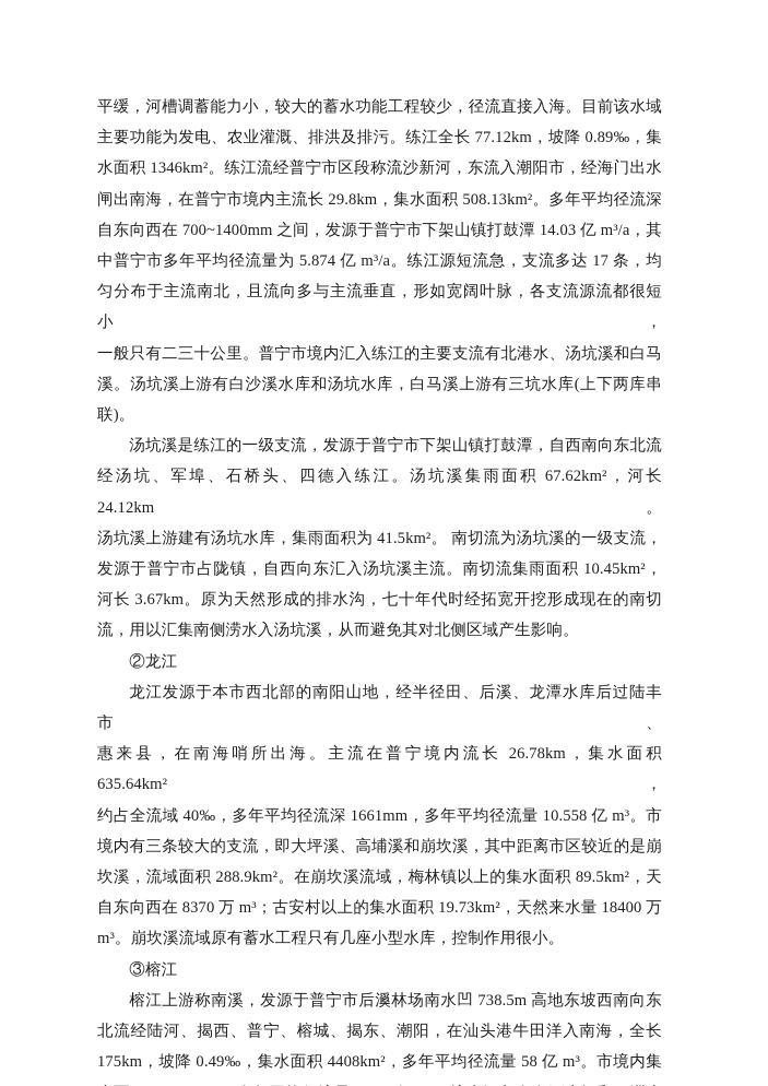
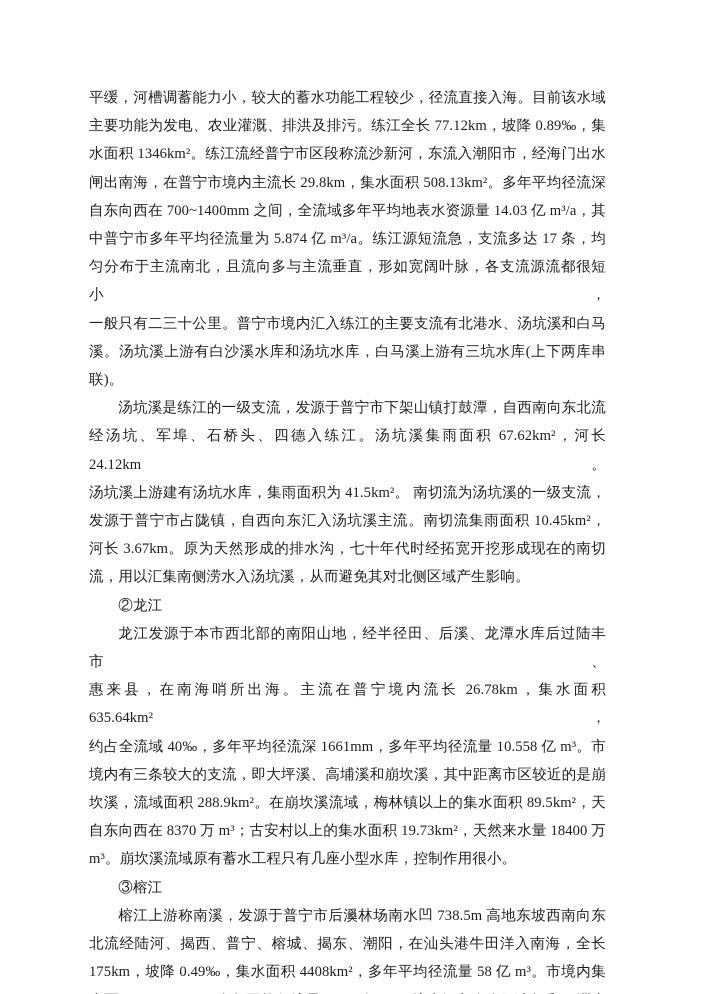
  平缓，河槽调蓄能力小，较大的蓄水功能工程较少，径流直接入海。目前该水域
  主要功能为发电、农业灌溉、排洪及排污。练江全长 77.12km，坡降 0.89‰，集
  水面积 1346km²。练江流经普宁市区段称流沙新河，东流入潮阳市，经海门出水
  闸出南海，在普宁市境内主流长 29.8km，集水面积 508.13km²。多年平均径流深
- 自东向西在 700~1400mm 之间，发源于普宁市下架山镇打鼓潭 14.03 亿 m³/a，其
+ 自东向西在 700~1400mm 之间，全流域多年平均地表水资源量 14.03 亿 m³/a，其
  中普宁市多年平均径流量为 5.874 亿 m³/a。练江源短流急，支流多达 17 条，均
  匀分布于主流南北，且流向多与主流垂直，形如宽阔叶脉，各支流源流都很短小，
  一般只有二三十公里。普宁市境内汇入练江的主要支流有北港水、汤坑溪和白马
  溪。汤坑溪上游有白沙溪水库和汤坑水库，白马溪上游有三坑水库(上下两库串
  联)。
  汤坑溪是练江的一级支流，发源于普宁市下架山镇打鼓潭，自西南向东北流
  经汤坑、军埠、石桥头、四德入练江。汤坑溪集雨面积 67.62km²，河长 24.12km。
  汤坑溪上游建有汤坑水库，集雨面积为 41.5km²。 南切流为汤坑溪的一级支流，
  发源于普宁市占陇镇，自西向东汇入汤坑溪主流。南切流集雨面积 10.45km²，
  河长 3.67km。原为天然形成的排水沟，七十年代时经拓宽开挖形成现在的南切
  流，用以汇集南侧涝水入汤坑溪，从而避免其对北侧区域产生影响。
  ②龙江
  龙江发源于本市西北部的南阳山地，经半径田、后溪、龙潭水库后过陆丰市、
  惠来县，在南海哨所出海。主流在普宁境内流长 26.78km，集水面积 635.64km²，
  约占全流域 40‰，多年平均径流深 1661mm，多年平均径流量 10.558 亿 m³。市
  境内有三条较大的支流，即大坪溪、高埔溪和崩坎溪，其中距离市区较近的是崩
  坎溪，流域面积 288.9km²。在崩坎溪流域，梅林镇以上的集水面积 89.5km²，天
  自东向西在 8370 万 m³；古安村以上的集水面积 19.73km²，天然来水量 18400 万
  m³。崩坎溪流域原有蓄水工程只有几座小型水库，控制作用很小。
  ③榕江
  榕江上游称南溪，发源于普宁市后溪林场南水凹 738.5m 高地东坡西南向东
  北流经陆河、揭西、普宁、榕城、揭东、潮阳，在汕头港牛田洋入南海，全长
  175km，坡降 0.49‰，集水面积 4408km²，多年平均径流量 58 亿 m³。市境内集
  12
